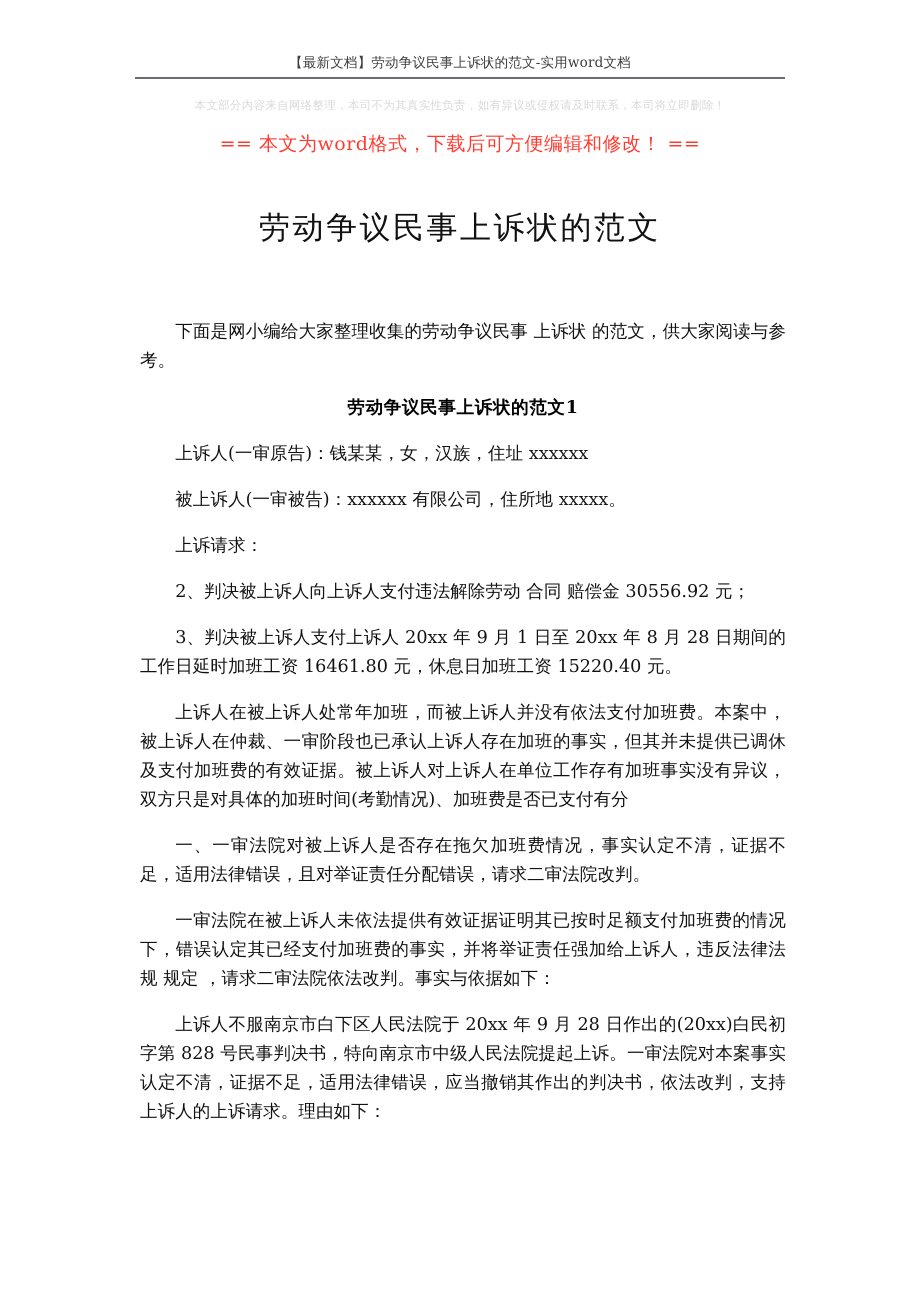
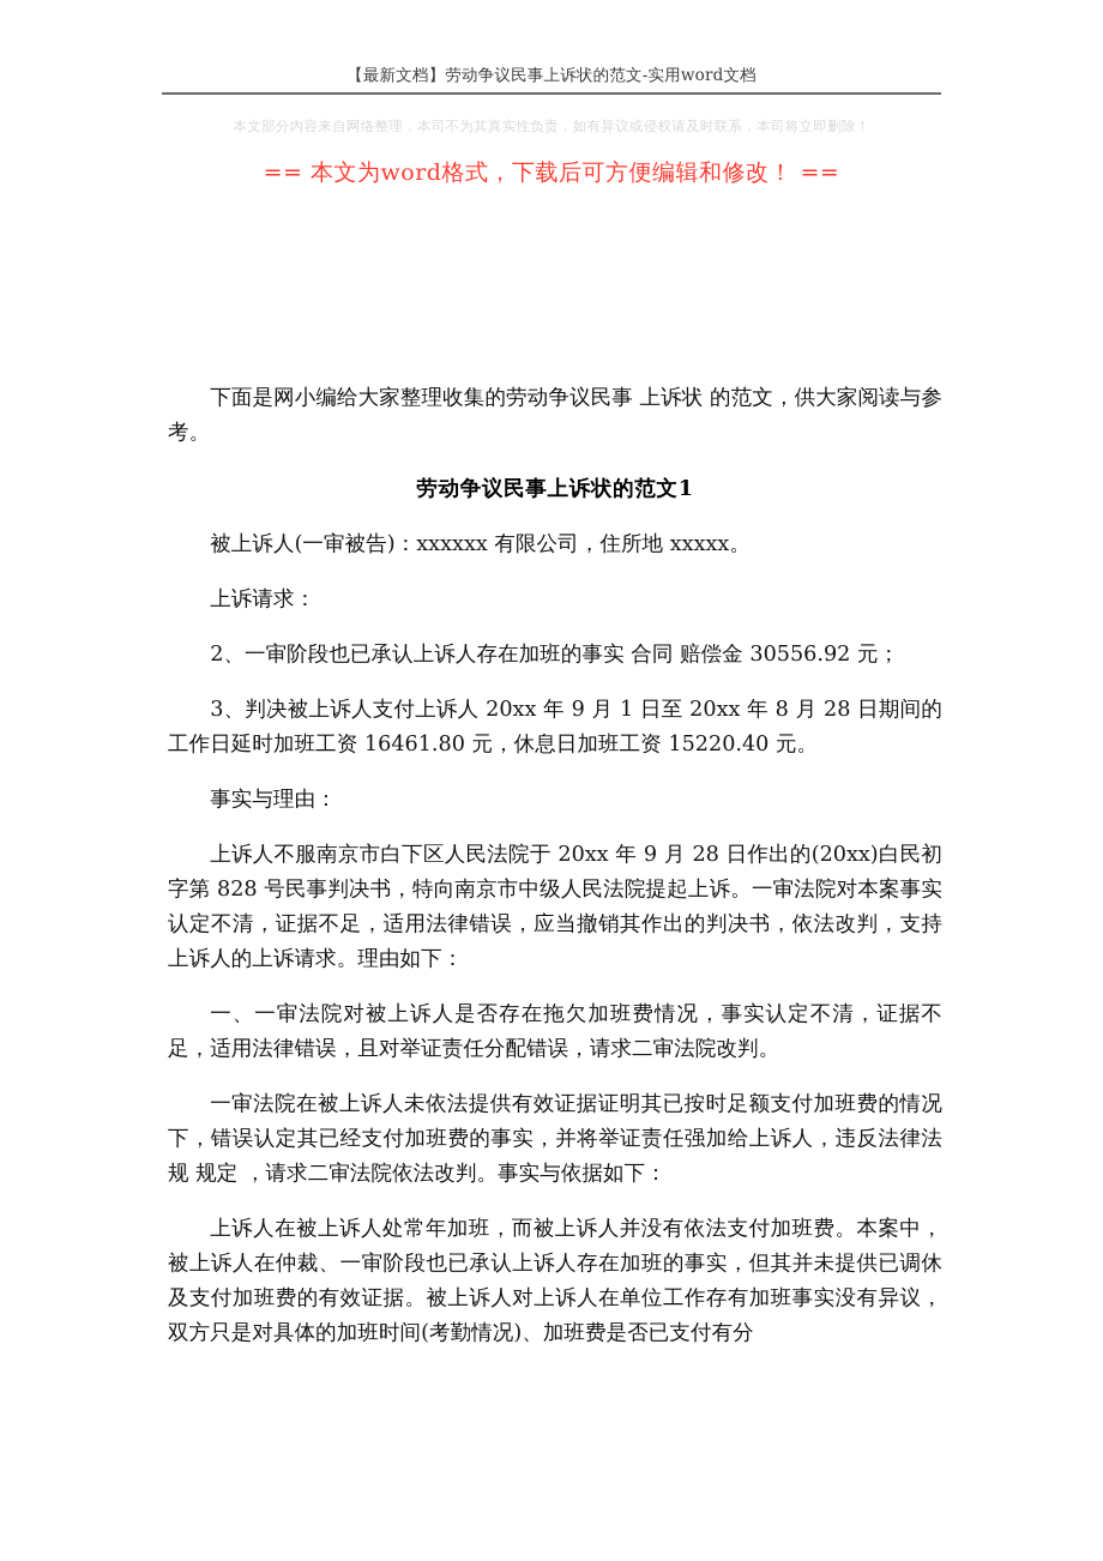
  【最新文档】劳动争议民事上诉状的范文-实用word文档
  本文部分内容来自网络整理，本司不为其真实性负责，如有异议或侵权请及时联系，本司将立即删除！
  == 本文为word格式，下载后可方便编辑和修改！ ==
- 劳动争议民事上诉状的范文
  下面是网小编给大家整理收集的劳动争议民事 上诉状 的范文，供大家阅读与参考。
  劳动争议民事上诉状的范文1
- 上诉人(一审原告)：钱某某，女，汉族，住址 xxxxxx
  被上诉人(一审被告)：xxxxxx 有限公司，住所地 xxxxx。
  上诉请求：
- 2、判决被上诉人向上诉人支付违法解除劳动 合同 赔偿金 30556.92 元；
+ 2、一审阶段也已承认上诉人存在加班的事实 合同 赔偿金 30556.92 元；
  3、判决被上诉人支付上诉人 20xx 年 9 月 1 日至 20xx 年 8 月 28 日期间的工作日延时加班工资 16461.80 元，休息日加班工资 15220.40 元。
+ 事实与理由：
- 上诉人在被上诉人处常年加班，而被上诉人并没有依法支付加班费。本案中，被上诉人在仲裁、一审阶段也已承认上诉人存在加班的事实，但其并未提供已调休及支付加班费的有效证据。被上诉人对上诉人在单位工作存有加班事实没有异议，双方只是对具体的加班时间(考勤情况)、加班费是否已支付有分
+ 上诉人不服南京市白下区人民法院于 20xx 年 9 月 28 日作出的(20xx)白民初字第 828 号民事判决书，特向南京市中级人民法院提起上诉。一审法院对本案事实认定不清，证据不足，适用法律错误，应当撤销其作出的判决书，依法改判，支持上诉人的上诉请求。理由如下：
  一、一审法院对被上诉人是否存在拖欠加班费情况，事实认定不清，证据不足，适用法律错误，且对举证责任分配错误，请求二审法院改判。
  一审法院在被上诉人未依法提供有效证据证明其已按时足额支付加班费的情况下，错误认定其已经支付加班费的事实，并将举证责任强加给上诉人，违反法律法规 规定 ，请求二审法院依法改判。事实与依据如下：
- 上诉人不服南京市白下区人民法院于 20xx 年 9 月 28 日作出的(20xx)白民初字第 828 号民事判决书，特向南京市中级人民法院提起上诉。一审法院对本案事实认定不清，证据不足，适用法律错误，应当撤销其作出的判决书，依法改判，支持上诉人的上诉请求。理由如下：
+ 上诉人在被上诉人处常年加班，而被上诉人并没有依法支付加班费。本案中，被上诉人在仲裁、一审阶段也已承认上诉人存在加班的事实，但其并未提供已调休及支付加班费的有效证据。被上诉人对上诉人在单位工作存有加班事实没有异议，双方只是对具体的加班时间(考勤情况)、加班费是否已支付有分
